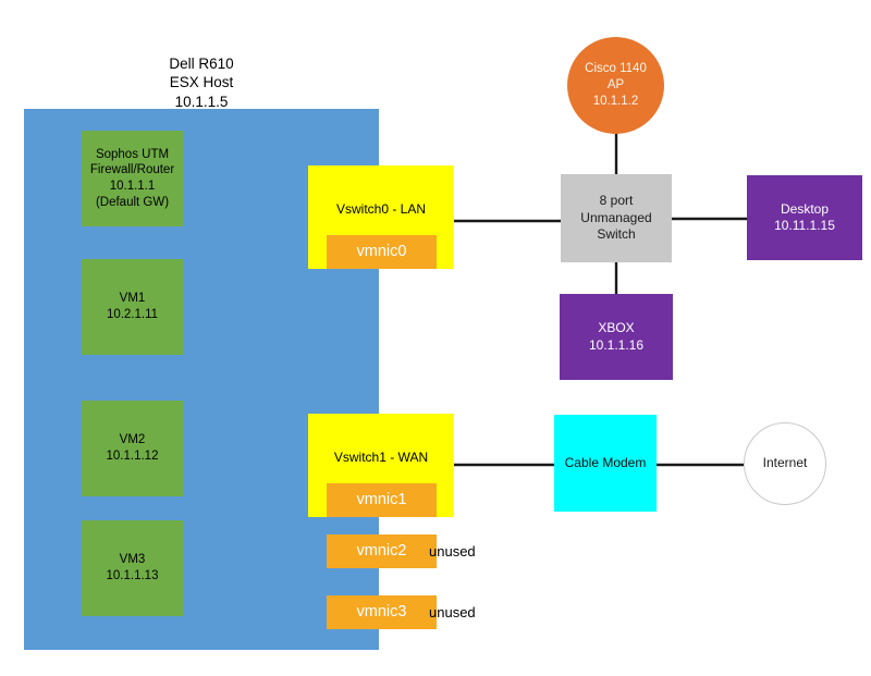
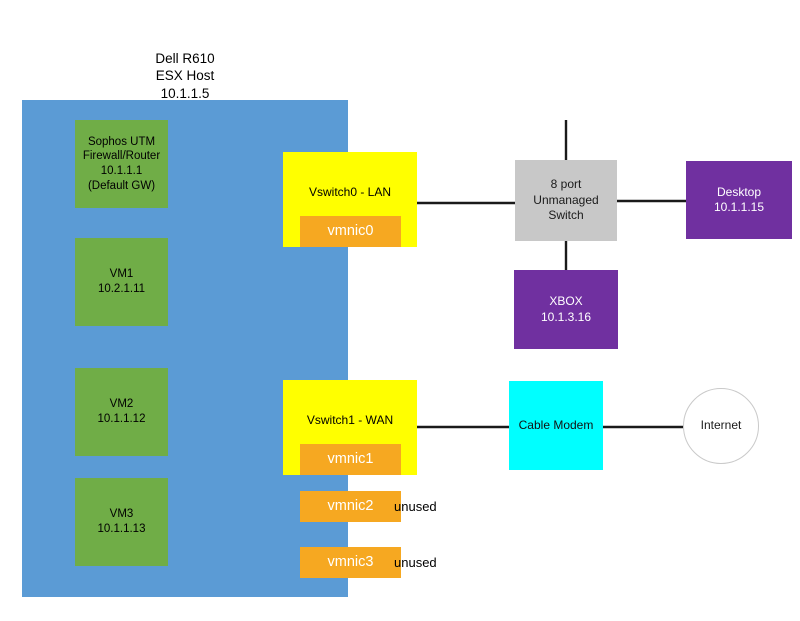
  Dell R610
  ESX Host
  10.1.1.5
  Sophos UTM
  Firewall/Router
  10.1.1.1
  (Default GW)
  VM1
  10.2.1.11
  VM2
  10.1.1.12
  VM3
  10.1.1.13
  Vswitch0 - LAN
  vmnic0
  Vswitch1 - WAN
  vmnic1
  vmnic2
  unused
  vmnic3
  unused
- Cisco 1140
- AP
- 10.1.1.2
  8 port
  Unmanaged
  Switch
  Desktop
- 10.11.1.15
+ 10.1.1.15
  XBOX
- 10.1.1.16
+ 10.1.3.16
  Cable Modem
  Internet
